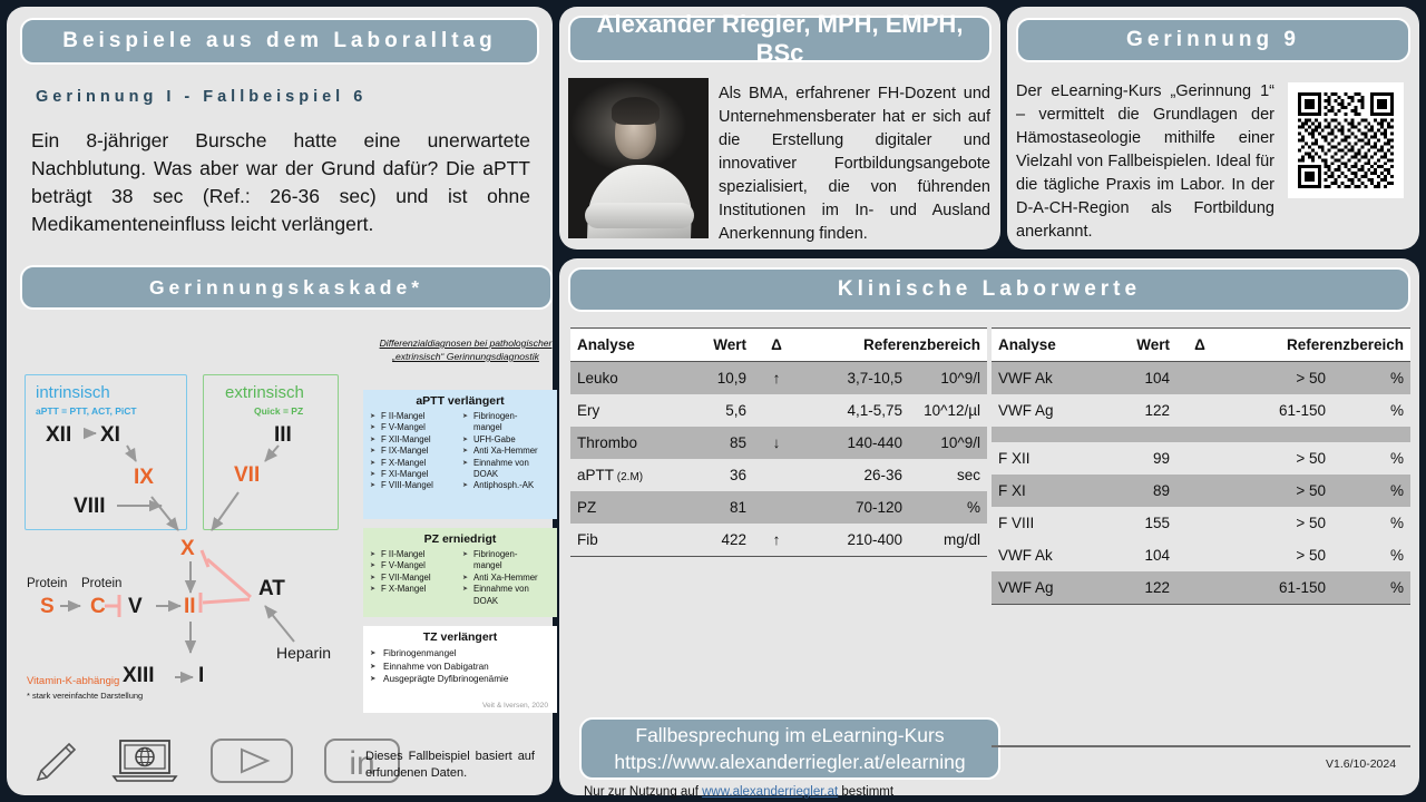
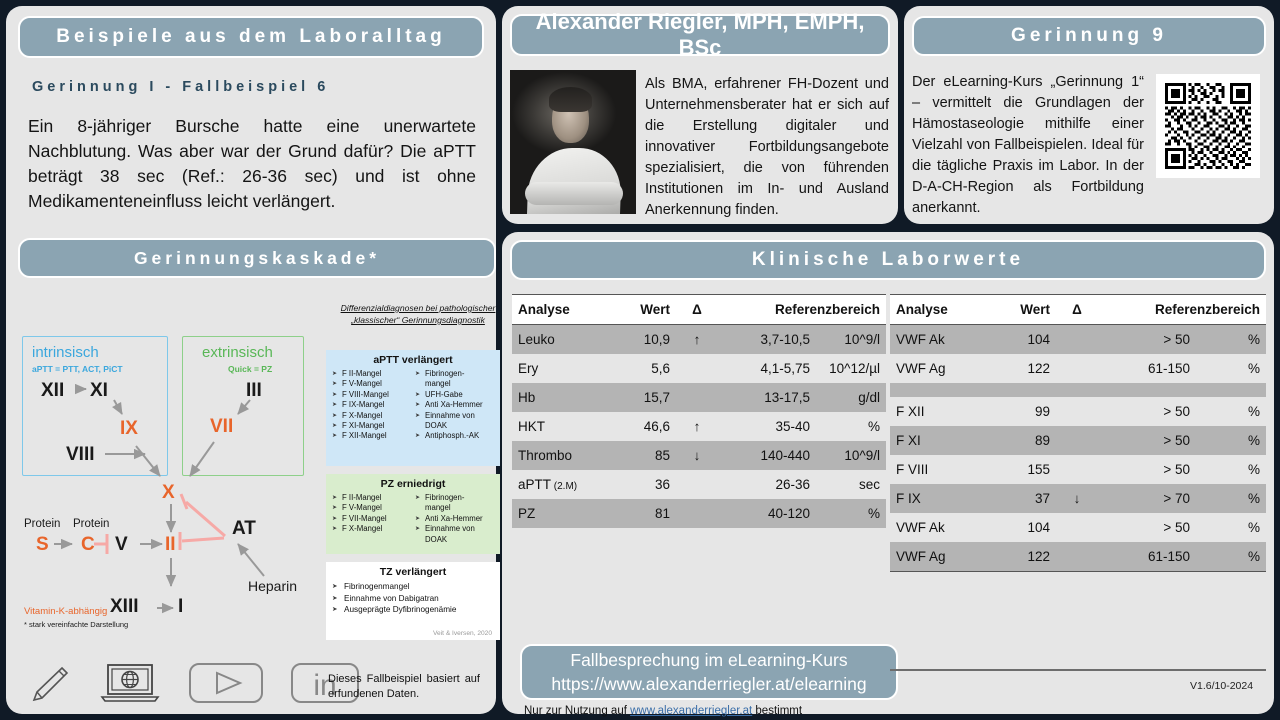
  Beispiele aus dem Laboralltag
  Gerinnung I - Fallbeispiel 6
  Ein 8-jähriger Bursche hatte eine unerwartete Nachblutung. Was aber war der Grund dafür? Die aPTT beträgt 38 sec (Ref.: 26-36 sec) und ist ohne Medikamenteneinfluss leicht verlängert.
  Gerinnungskaskade*
  intrinsisch
  aPTT = PTT, ACT, PiCT
  XII
  XI
  IX
  VIII
  extrinsisch
  Quick = PZ
  III
  VII
  X
  Protein
  Protein
  S
  C
  V
  II
  AT
  Heparin
  XIII
  I
  Vitamin-K-abhängig
  * stark vereinfachte Darstellung
- Differenzialdiagnosen bei pathologischer „extrinsisch“ Gerinnungsdiagnostik
+ Differenzialdiagnosen bei pathologischer „klassischer“ Gerinnungsdiagnostik
  aPTT verlängert
  F II-Mangel
  F V-Mangel
- F XII-Mangel
+ F VIII-Mangel
  F IX-Mangel
  F X-Mangel
  F XI-Mangel
- F VIII-Mangel
+ F XII-Mangel
  Fibrinogen-
  mangel
  UFH-Gabe
  Anti Xa-Hemmer
  Einnahme von
  DOAK
  Antiphosph.-AK
  PZ erniedrigt
  F II-Mangel
  F V-Mangel
  F VII-Mangel
  F X-Mangel
  Fibrinogen-
  mangel
  Anti Xa-Hemmer
  Einnahme von
  DOAK
  TZ verlängert
  Fibrinogenmangel
  Einnahme von Dabigatran
  Ausgeprägte Dyfibrinogenämie
  in
  Dieses Fallbeispiel basiert auf erfundenen Daten.
  Alexander Riegler, MPH, EMPH, BSc
  Als BMA, erfahrener FH-Dozent und Unternehmensberater hat er sich auf die Erstellung digitaler und innovativer Fortbildungsangebote spezialisiert, die von führenden Institutionen im In- und Ausland Anerkennung finden.
  Gerinnung 9
  Der eLearning-Kurs „Gerinnung 1“ – vermittelt die Grundlagen der Hämostaseologie mithilfe einer Vielzahl von Fallbeispielen. Ideal für die tägliche Praxis im Labor. In der D-A-CH-Region als Fortbildung anerkannt.
  Klinische Laborwerte
  Analyse	Wert	Δ	Referenzbereich
  Leuko	10,9	↑	3,7-10,5	10^9/l
  Ery	5,6		4,1-5,75	10^12/µl
+ Hb	15,7		13-17,5	g/dl
+ HKT	46,6	↑	35-40	%
  Thrombo	85	↓	140-440	10^9/l
  aPTT (2.M)	36		26-36	sec
- PZ	81		70-120	%
+ PZ	81		40-120	%
- Fib	422	↑	210-400	mg/dl
  Analyse	Wert	Δ	Referenzbereich
  VWF Ak	104		> 50	%
  VWF Ag	122		61-150	%
  F XII	99		> 50	%
  F XI	89		> 50	%
  F VIII	155		> 50	%
+ F IX	37	↓	> 70	%
  VWF Ak	104		> 50	%
  VWF Ag	122		61-150	%
  Fallbesprechung im eLearning-Kurs
  https://www.alexanderriegler.at/elearning
  Nur zur Nutzung auf www.alexanderriegler.at bestimmt
  V1.6/10-2024
